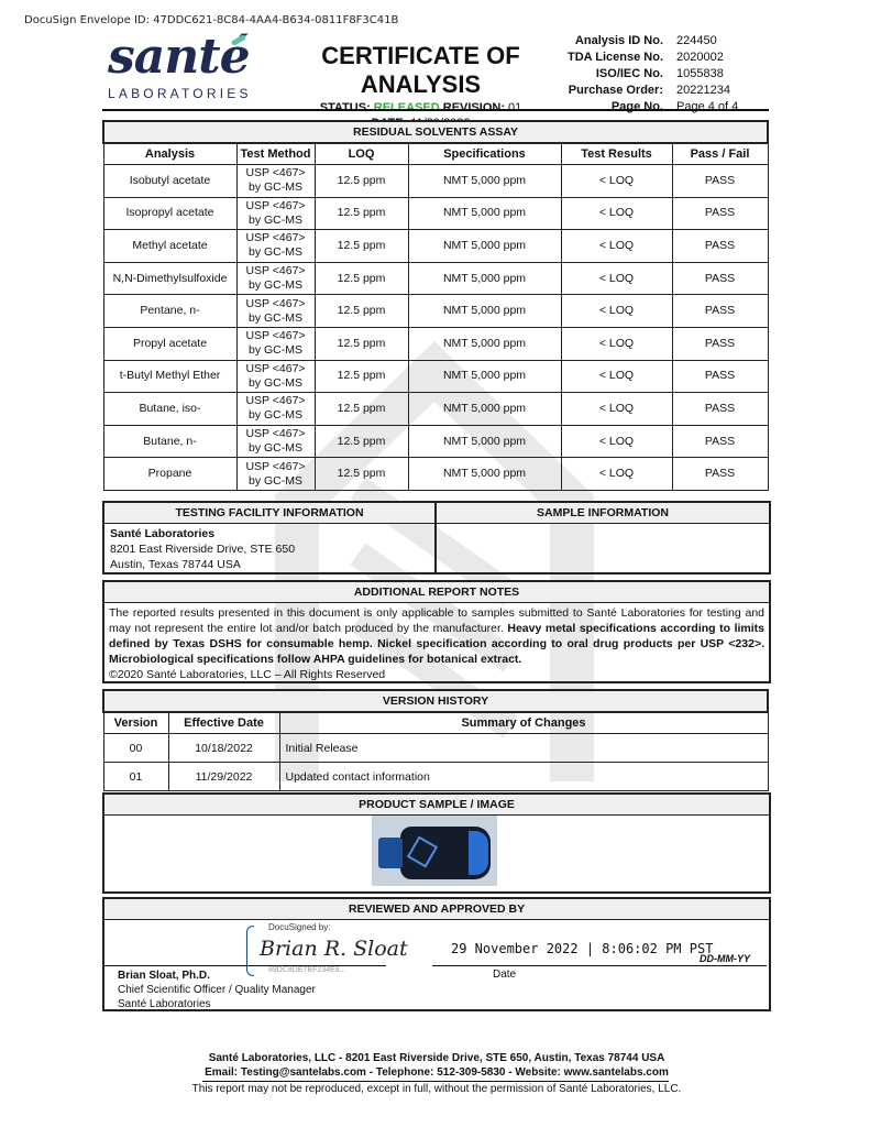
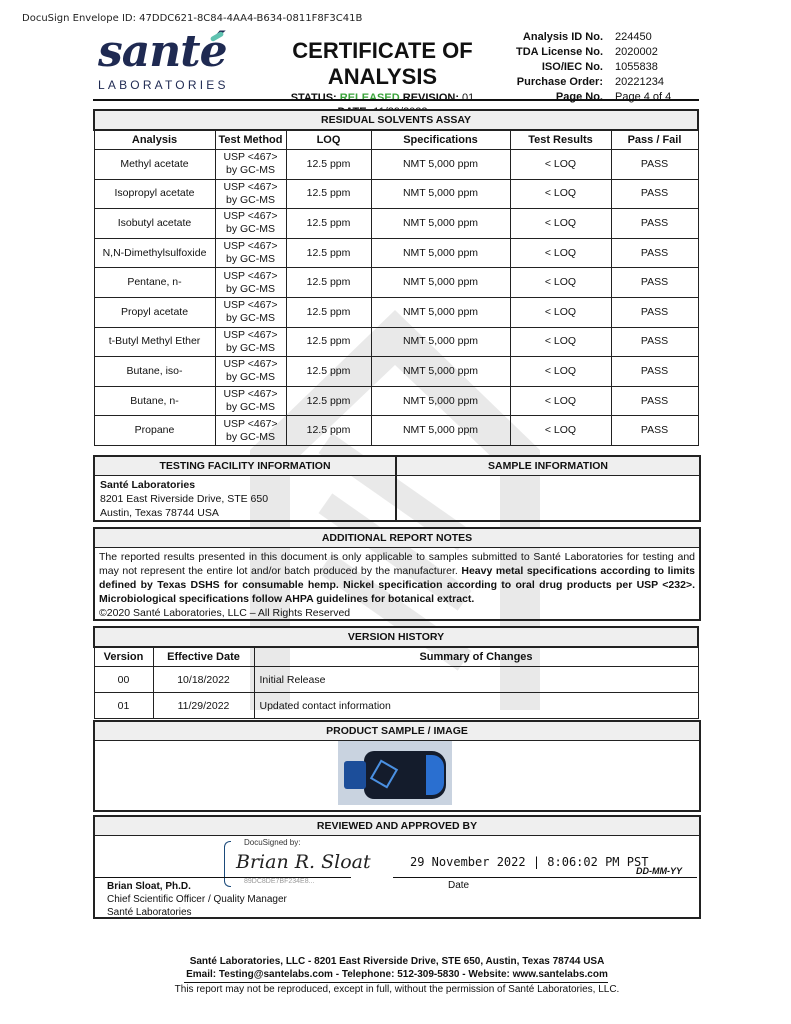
  DocuSign Envelope ID: 47DDC621-8C84-4AA4-B634-0811F8F3C41B
  santé
  LABORATORIES
  CERTIFICATE OF ANALYSIS
  STATUS: RELEASED REVISION: 01
  Analysis ID No.	224450
  TDA License No.	2020002
  ISO/IEC No.	1055838
  Purchase Order:	20221234
  Page No.	Page 4 of 4
  RESIDUAL SOLVENTS ASSAY
  Analysis	Test Method	LOQ	Specifications	Test Results	Pass / Fail
- Isobutyl acetate	USP <467>by GC-MS	12.5 ppm	NMT 5,000 ppm	< LOQ	PASS
+ Methyl acetate	USP <467>by GC-MS	12.5 ppm	NMT 5,000 ppm	< LOQ	PASS
  Isopropyl acetate	USP <467>by GC-MS	12.5 ppm	NMT 5,000 ppm	< LOQ	PASS
- Methyl acetate	USP <467>by GC-MS	12.5 ppm	NMT 5,000 ppm	< LOQ	PASS
+ Isobutyl acetate	USP <467>by GC-MS	12.5 ppm	NMT 5,000 ppm	< LOQ	PASS
  N,N-Dimethylsulfoxide	USP <467>by GC-MS	12.5 ppm	NMT 5,000 ppm	< LOQ	PASS
  Pentane, n-	USP <467>by GC-MS	12.5 ppm	NMT 5,000 ppm	< LOQ	PASS
  Propyl acetate	USP <467>by GC-MS	12.5 ppm	NMT 5,000 ppm	< LOQ	PASS
  t-Butyl Methyl Ether	USP <467>by GC-MS	12.5 ppm	NMT 5,000 ppm	< LOQ	PASS
  Butane, iso-	USP <467>by GC-MS	12.5 ppm	NMT 5,000 ppm	< LOQ	PASS
  Butane, n-	USP <467>by GC-MS	12.5 ppm	NMT 5,000 ppm	< LOQ	PASS
  Propane	USP <467>by GC-MS	12.5 ppm	NMT 5,000 ppm	< LOQ	PASS
  TESTING FACILITY INFORMATION
  Santé Laboratories
  8201 East Riverside Drive, STE 650
  Austin, Texas 78744 USA
  SAMPLE INFORMATION
  ADDITIONAL REPORT NOTES
  The reported results presented in this document is only applicable to samples submitted to Santé Laboratories for testing and may not represent the entire lot and/or batch produced by the manufacturer. Heavy metal specifications according to limits defined by Texas DSHS for consumable hemp. Nickel specification according to oral drug products per USP <232>. Microbiological specifications follow AHPA guidelines for botanical extract.
  ©2020 Santé Laboratories, LLC – All Rights Reserved
  VERSION HISTORY
  Version	Effective Date	Summary of Changes
  00	10/18/2022	Initial Release
  01	11/29/2022	Updated contact information
  PRODUCT SAMPLE / IMAGE
  REVIEWED AND APPROVED BY
  DocuSigned by:
  Brian R. Sloat
  29 November 2022 | 8:06:02 PM PST
  DD-MM-YY
  Date
  Brian Sloat, Ph.D.
  Chief Scientific Officer / Quality Manager
  Santé Laboratories
  Santé Laboratories, LLC - 8201 East Riverside Drive, STE 650, Austin, Texas 78744 USA
  Email: Testing@santelabs.com - Telephone: 512-309-5830 - Website: www.santelabs.com
  This report may not be reproduced, except in full, without the permission of Santé Laboratories, LLC.
